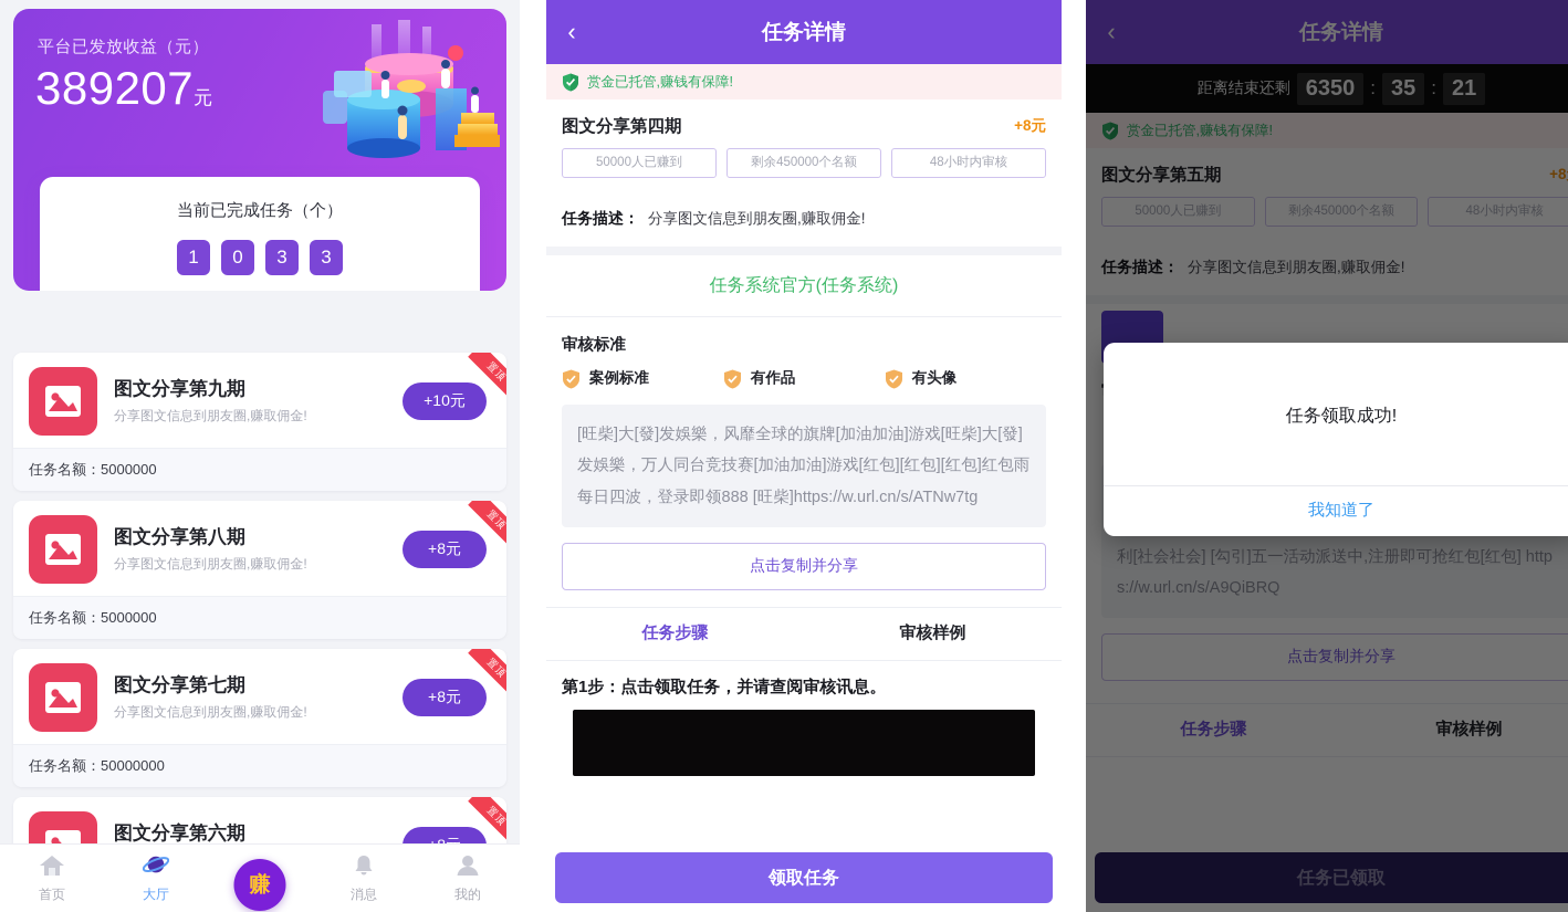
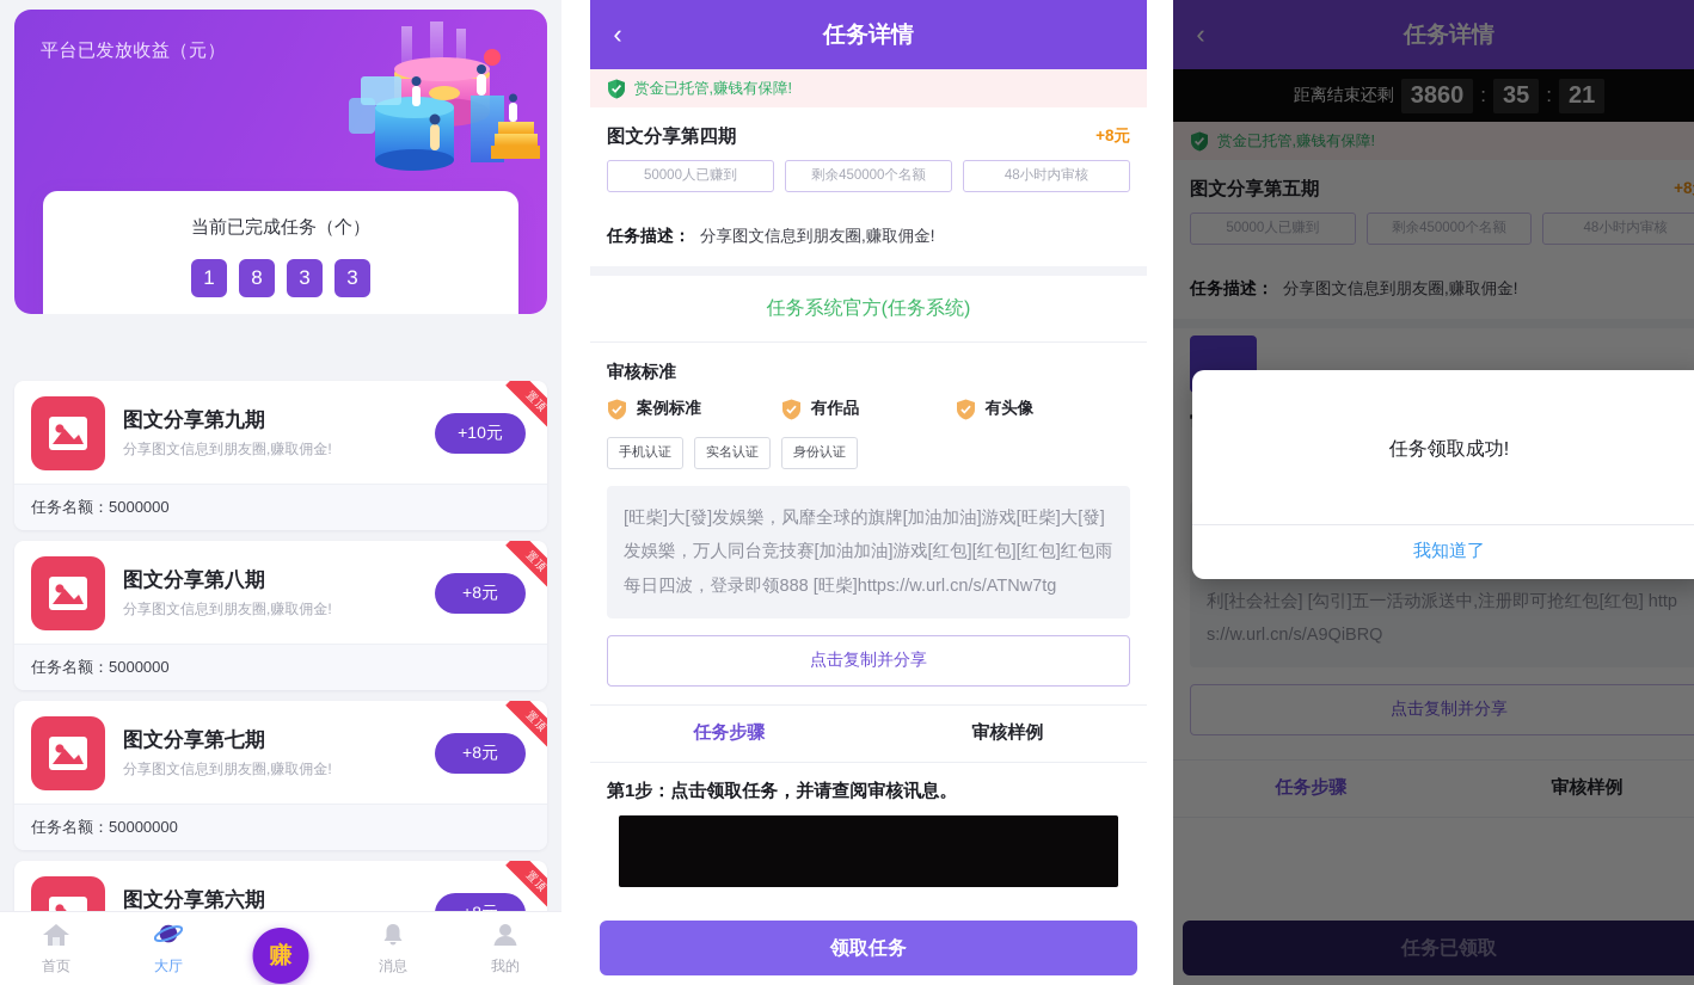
  平台已发放收益（元）
- 389207元
  当前已完成任务（个）
  1
- 0
+ 8
  3
  3
  图文分享第九期
  分享图文信息到朋友圈,赚取佣金!
  +10元
  任务名额：5000000
  图文分享第八期
  分享图文信息到朋友圈,赚取佣金!
  +8元
  任务名额：5000000
  图文分享第七期
  分享图文信息到朋友圈,赚取佣金!
  +8元
  任务名额：50000000
  图文分享第六期
  首页
  大厅
  赚
  消息
  我的
  ‹
  任务详情
  赏金已托管,赚钱有保障!
  图文分享第四期
  +8元
  50000人已赚到
  剩余450000个名额
  48小时内审核
  任务描述： 分享图文信息到朋友圈,赚取佣金!
  任务系统官方(任务系统)
  审核标准
  案例标准
  有作品
  有头像
+ 手机认证
+ 实名认证
+ 身份认证
  [旺柴]大[發]发娛樂，风靡全球的旗牌[加油加油]游戏[旺柴]大[發]发娛樂，万人同台竞技赛[加油加油]游戏[红包][红包][红包]红包雨每日四波，登录即领888 [旺柴]https://w.url.cn/s/ATNw7tg
  点击复制并分享
  任务步骤
  审核样例
  第1步：点击领取任务，并请查阅审核讯息。
  领取任务
  ‹
  任务详情
  距离结束还剩
- 6350
+ 3860
  :
  35
  :
  21
  赏金已托管,赚钱有保障!
  图文分享第五期
  50000人已赚到
  剩余450000个名额
  48小时内审核
  任务描述： 分享图文信息到朋友圈,赚取佣金!
  点击复制并分享
  任务步骤
  审核样例
  任务已领取
  任务领取成功!
  我知道了
